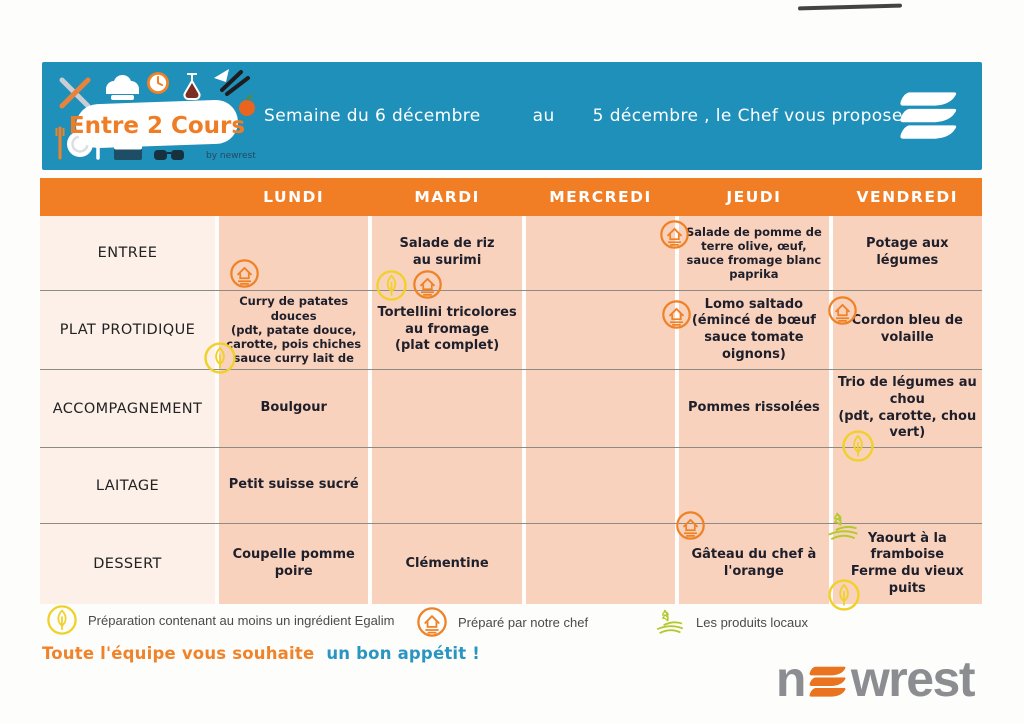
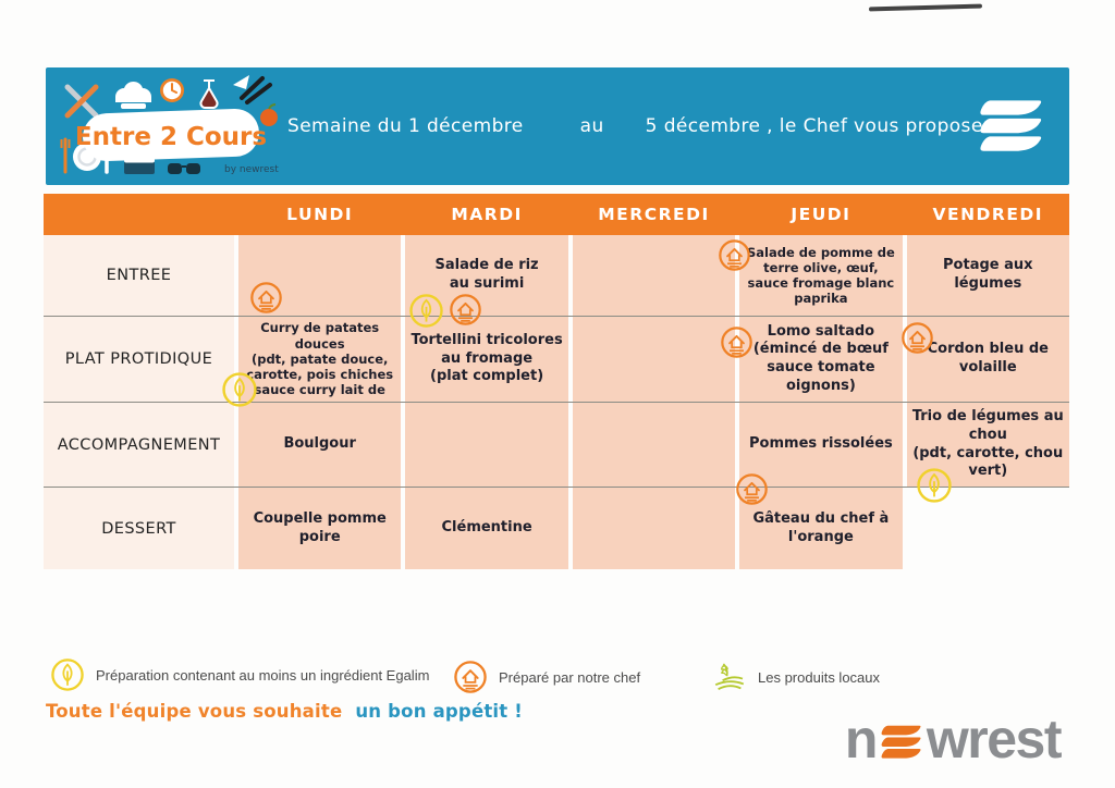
  Entre 2 Cours
  by newrest
- Semaine du 6 décembre
+ Semaine du 1 décembre
  au
  5 décembre , le Chef vous propose
  LUNDI
  MARDI
  MERCREDI
  JEUDI
  VENDREDI
  ENTREE
  Salade de riz
  au surimi
  Salade de pomme de
  terre olive, œuf,
  sauce fromage blanc
  paprika
  Potage aux
  légumes
  PLAT PROTIDIQUE
  Curry de patates
  douces
  (pdt, patate douce,
  carotte, pois chiches
  sauce curry lait de
  Tortellini tricolores
  au fromage
  (plat complet)
  Lomo saltado
  (émincé de bœuf
  sauce tomate
  oignons)
  Cordon bleu de
  volaille
  ACCOMPAGNEMENT
  Boulgour
  Pommes rissolées
  Trio de légumes au
  chou
  (pdt, carotte, chou
  vert)
- LAITAGE
- Petit suisse sucré
  DESSERT
  Coupelle pomme
  poire
  Clémentine
  Gâteau du chef à
  l'orange
- Yaourt à la
- framboise
- Ferme du vieux
- puits
  Préparation contenant au moins un ingrédient Egalim
  Préparé par notre chef
  Les produits locaux
  Toute l'équipe vous souhaite un bon appétit !
  n
  wrest
